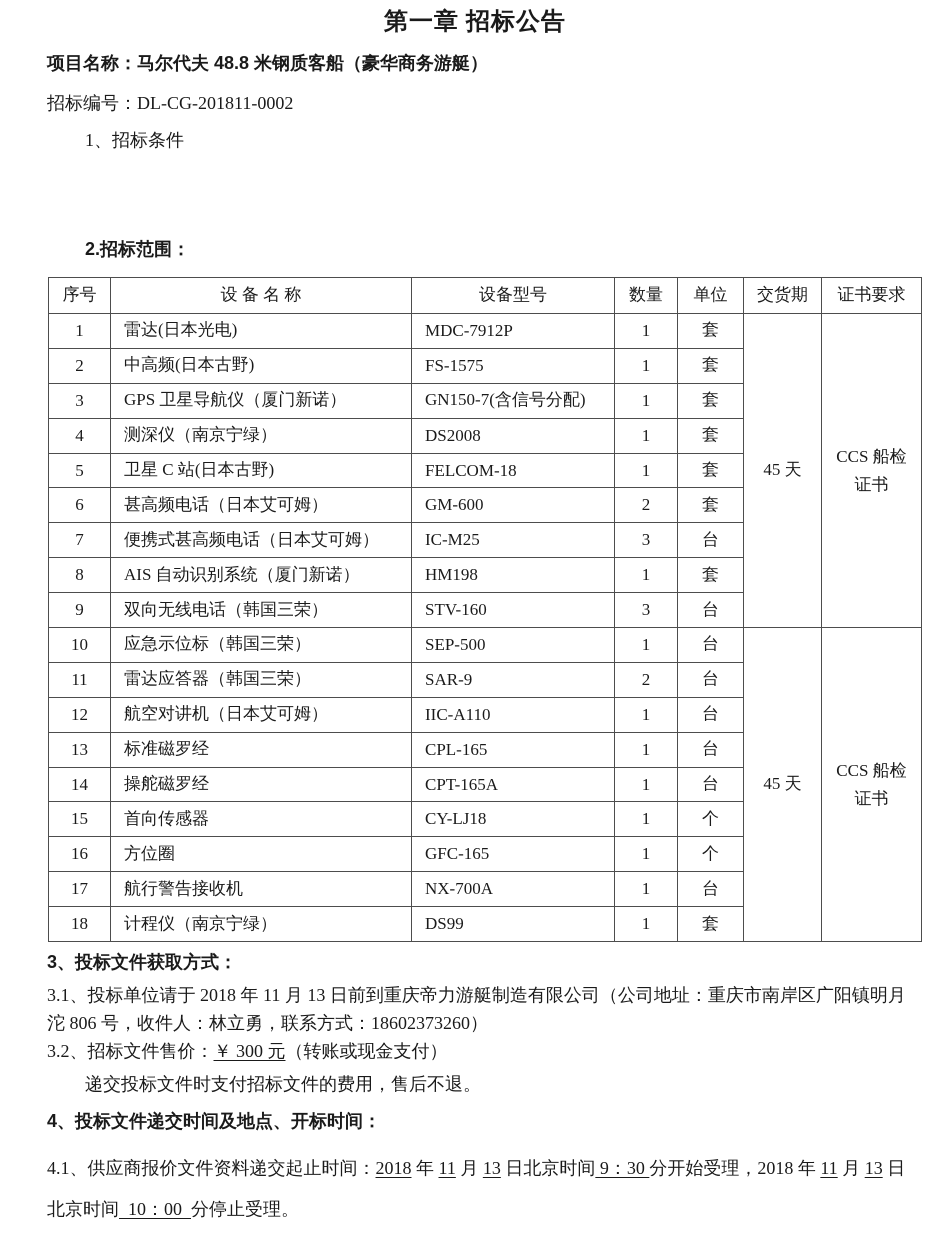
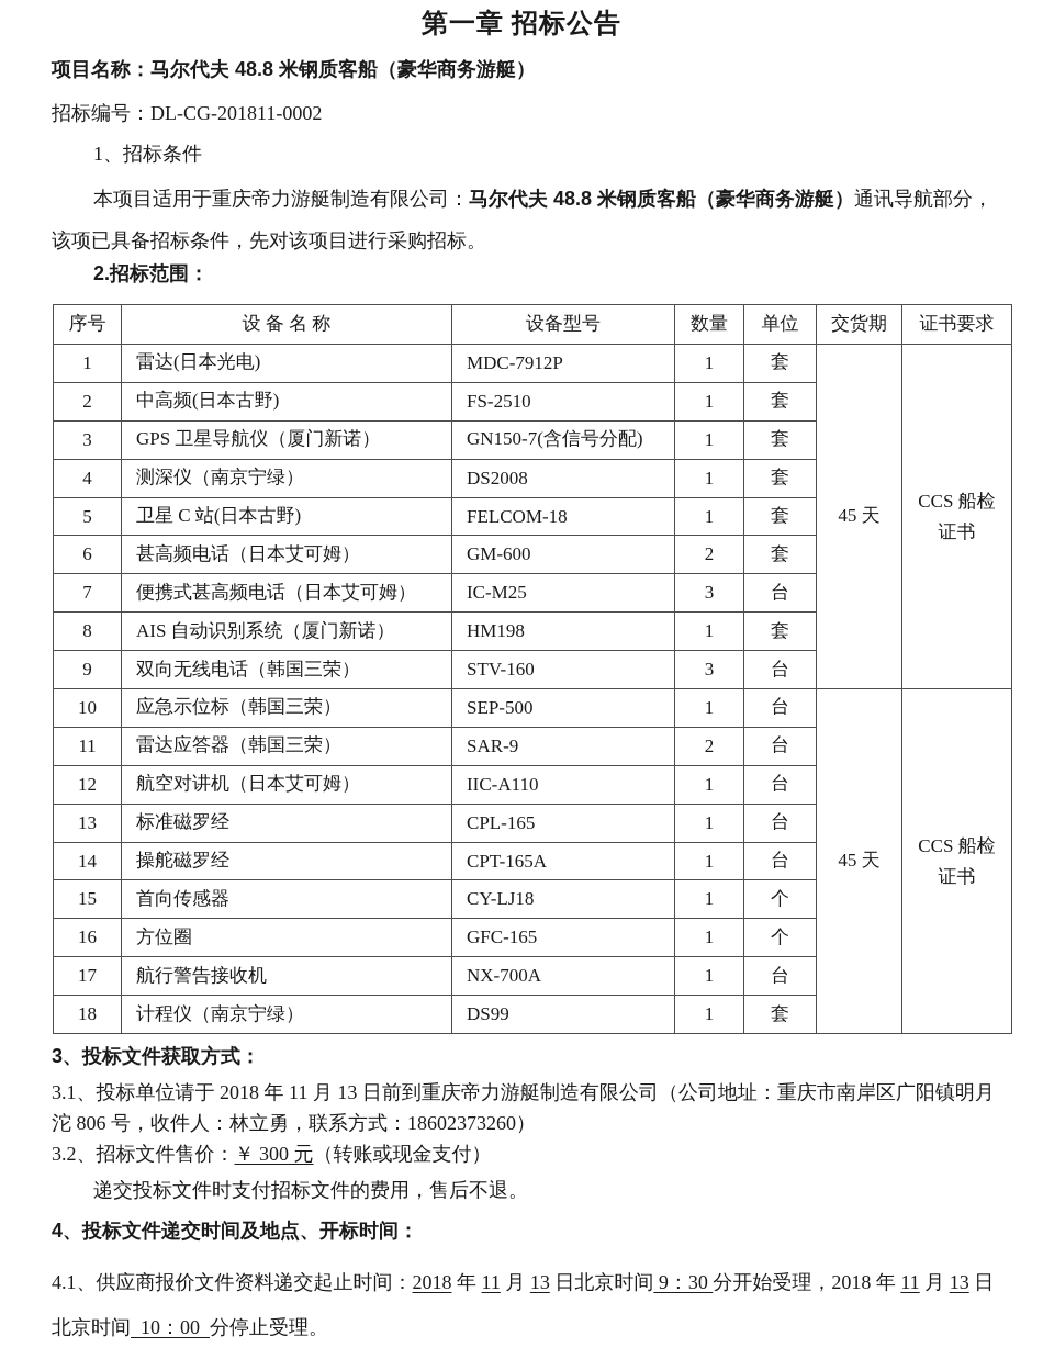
  第一章 招标公告
  项目名称：马尔代夫 48.8 米钢质客船（豪华商务游艇）
  招标编号：DL-CG-201811-0002
  1、招标条件
+ 本项目适用于重庆帝力游艇制造有限公司：马尔代夫 48.8 米钢质客船（豪华商务游艇）通讯导航部分，该项已具备招标条件，先对该项目进行采购招标。
  2.招标范围：
  序号	设 备 名 称	设备型号	数量	单位	交货期	证书要求
  1	雷达(日本光电)	MDC-7912P	1	套	45 天	CCS 船检 证书
- 2	中高频(日本古野)	FS-1575	1	套
+ 2	中高频(日本古野)	FS-2510	1	套
  3	GPS 卫星导航仪（厦门新诺）	GN150-7(含信号分配)	1	套
  4	测深仪（南京宁绿）	DS2008	1	套
  5	卫星 C 站(日本古野)	FELCOM-18	1	套
  6	甚高频电话（日本艾可姆）	GM-600	2	套
  7	便携式甚高频电话（日本艾可姆）	IC-M25	3	台
  8	AIS 自动识别系统（厦门新诺）	HM198	1	套
  9	双向无线电话（韩国三荣）	STV-160	3	台
  10	应急示位标（韩国三荣）	SEP-500	1	台	45 天	CCS 船检 证书
  11	雷达应答器（韩国三荣）	SAR-9	2	台
  12	航空对讲机（日本艾可姆）	IIC-A110	1	台
  13	标准磁罗经	CPL-165	1	台
  14	操舵磁罗经	CPT-165A	1	台
  15	首向传感器	CY-LJ18	1	个
  16	方位圈	GFC-165	1	个
  17	航行警告接收机	NX-700A	1	台
  18	计程仪（南京宁绿）	DS99	1	套
  3、投标文件获取方式：
  3.1、投标单位请于 2018 年 11 月 13 日前到重庆帝力游艇制造有限公司（公司地址：重庆市南岸区广阳镇明月沱 806 号，收件人：林立勇，联系方式：18602373260）
  3.2、招标文件售价：￥ 300 元（转账或现金支付）
  递交投标文件时支付招标文件的费用，售后不退。
  4、投标文件递交时间及地点、开标时间：
  4.1、供应商报价文件资料递交起止时间：2018 年 11 月 13 日北京时间 9：30 分开始受理，2018 年 11 月 13 日北京时间 10：00 分停止受理。
